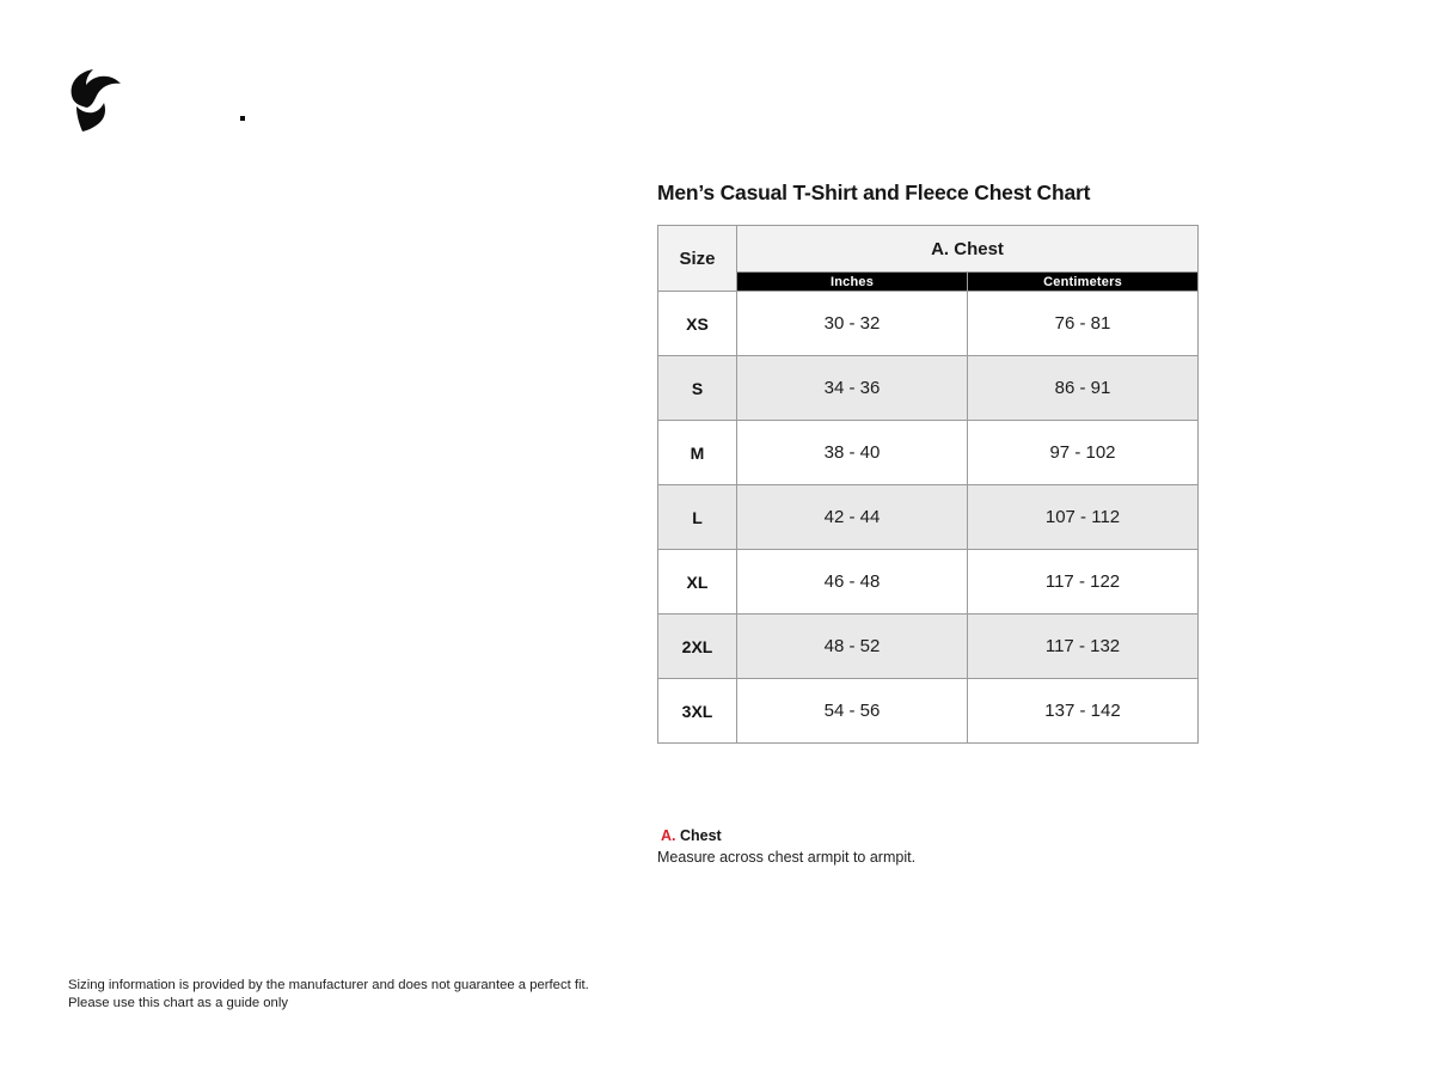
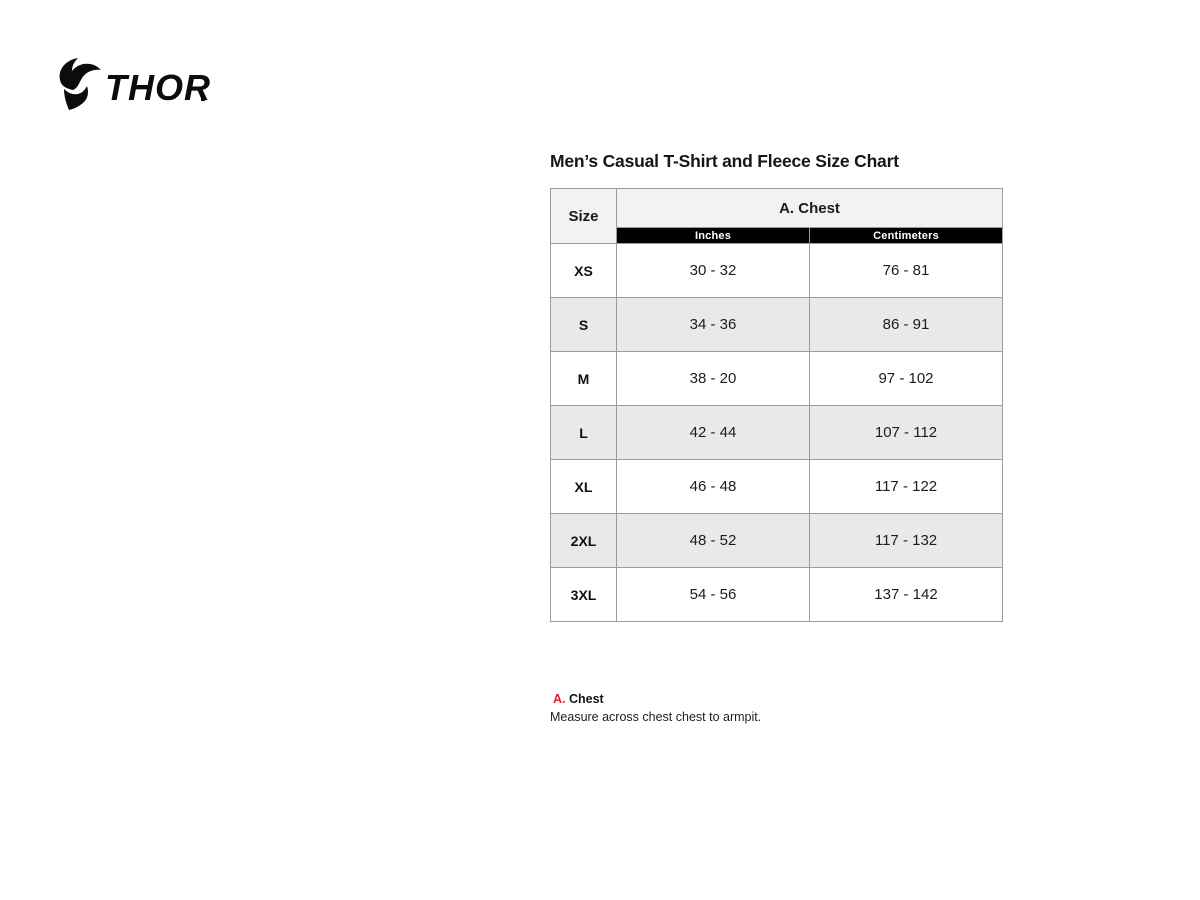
+ THOR
- Men’s Casual T-Shirt and Fleece Chest Chart
+ Men’s Casual T-Shirt and Fleece Size Chart
  Size	A. Chest
  Inches	Centimeters
  XS	30 - 32	76 - 81
  S	34 - 36	86 - 91
- M	38 - 40	97 - 102
+ M	38 - 20	97 - 102
  L	42 - 44	107 - 112
  XL	46 - 48	117 - 122
  2XL	48 - 52	117 - 132
  3XL	54 - 56	137 - 142
  A. Chest
- Measure across chest armpit to armpit.
+ Measure across chest chest to armpit.
- Sizing information is provided by the manufacturer and does not guarantee a perfect fit.
- Please use this chart as a guide only
